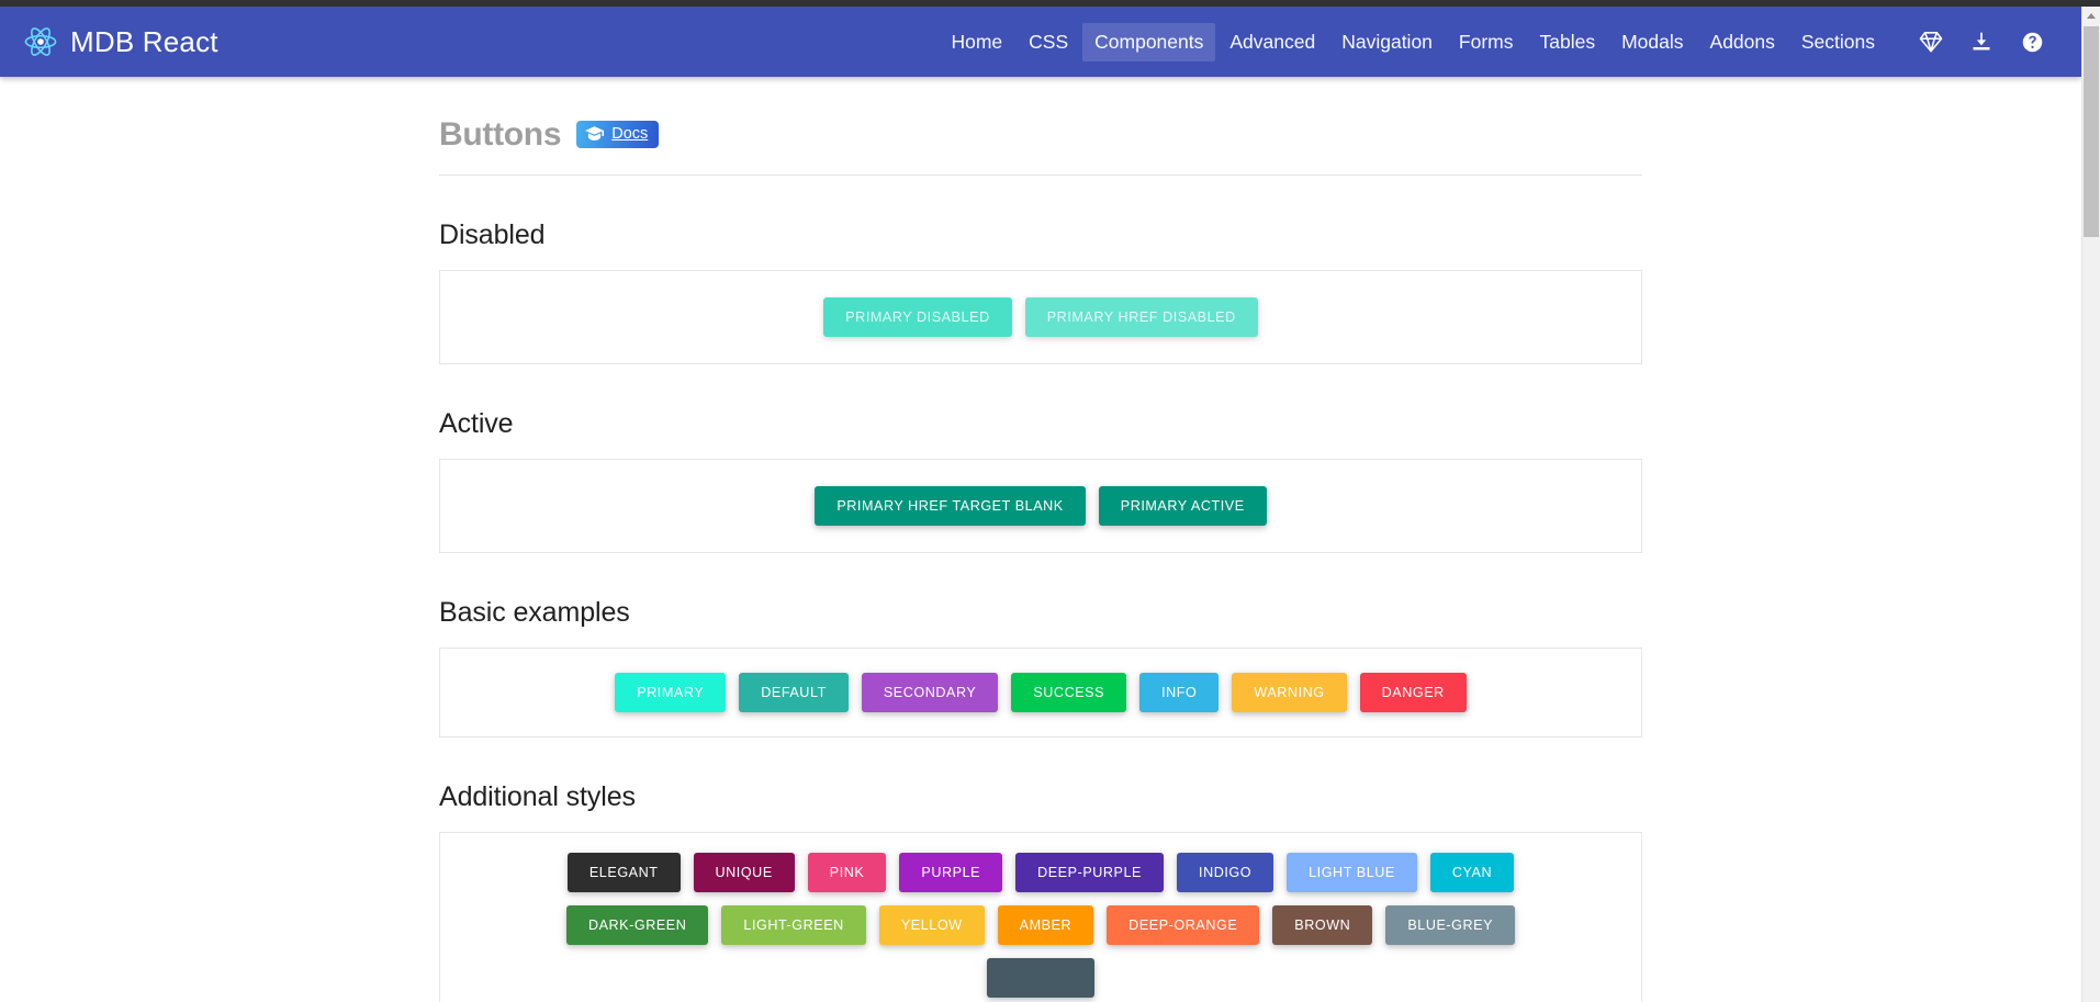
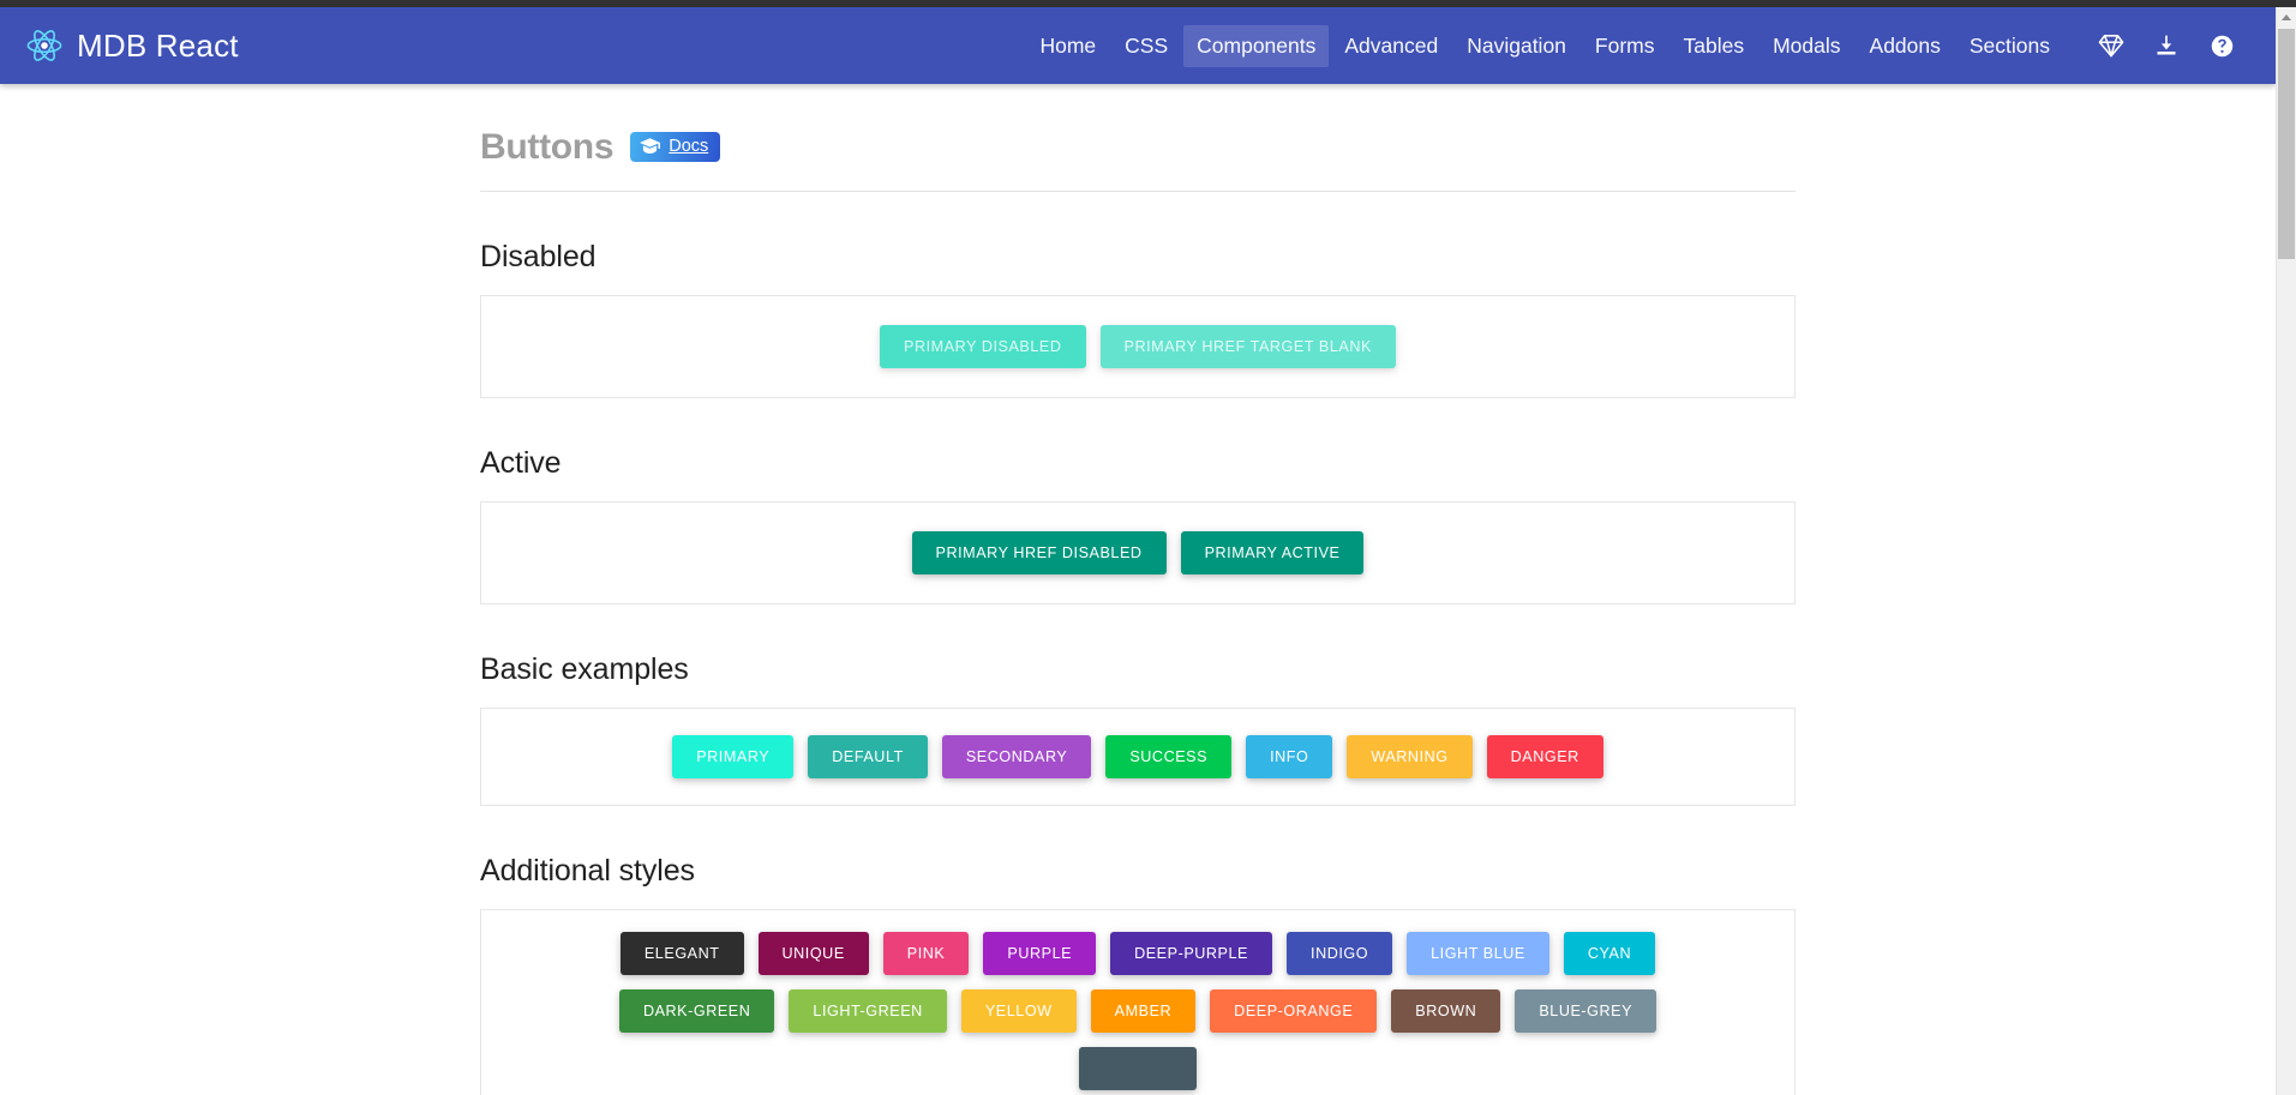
  MDB React
  Home
  CSS
  Components
  Advanced
  Navigation
  Forms
  Tables
  Modals
  Addons
  Sections
  Buttons
  Docs
  Disabled
  PRIMARY DISABLED
- PRIMARY HREF DISABLED
+ PRIMARY HREF TARGET BLANK
  Active
- PRIMARY HREF TARGET BLANK
+ PRIMARY HREF DISABLED
  PRIMARY ACTIVE
  Basic examples
  PRIMARY
  DEFAULT
  SECONDARY
  SUCCESS
  INFO
  WARNING
  DANGER
  Additional styles
  ELEGANT
  UNIQUE
  PINK
  PURPLE
  DEEP-PURPLE
  INDIGO
  LIGHT BLUE
  CYAN
  DARK-GREEN
  LIGHT-GREEN
  YELLOW
  AMBER
  DEEP-ORANGE
  BROWN
  BLUE-GREY
